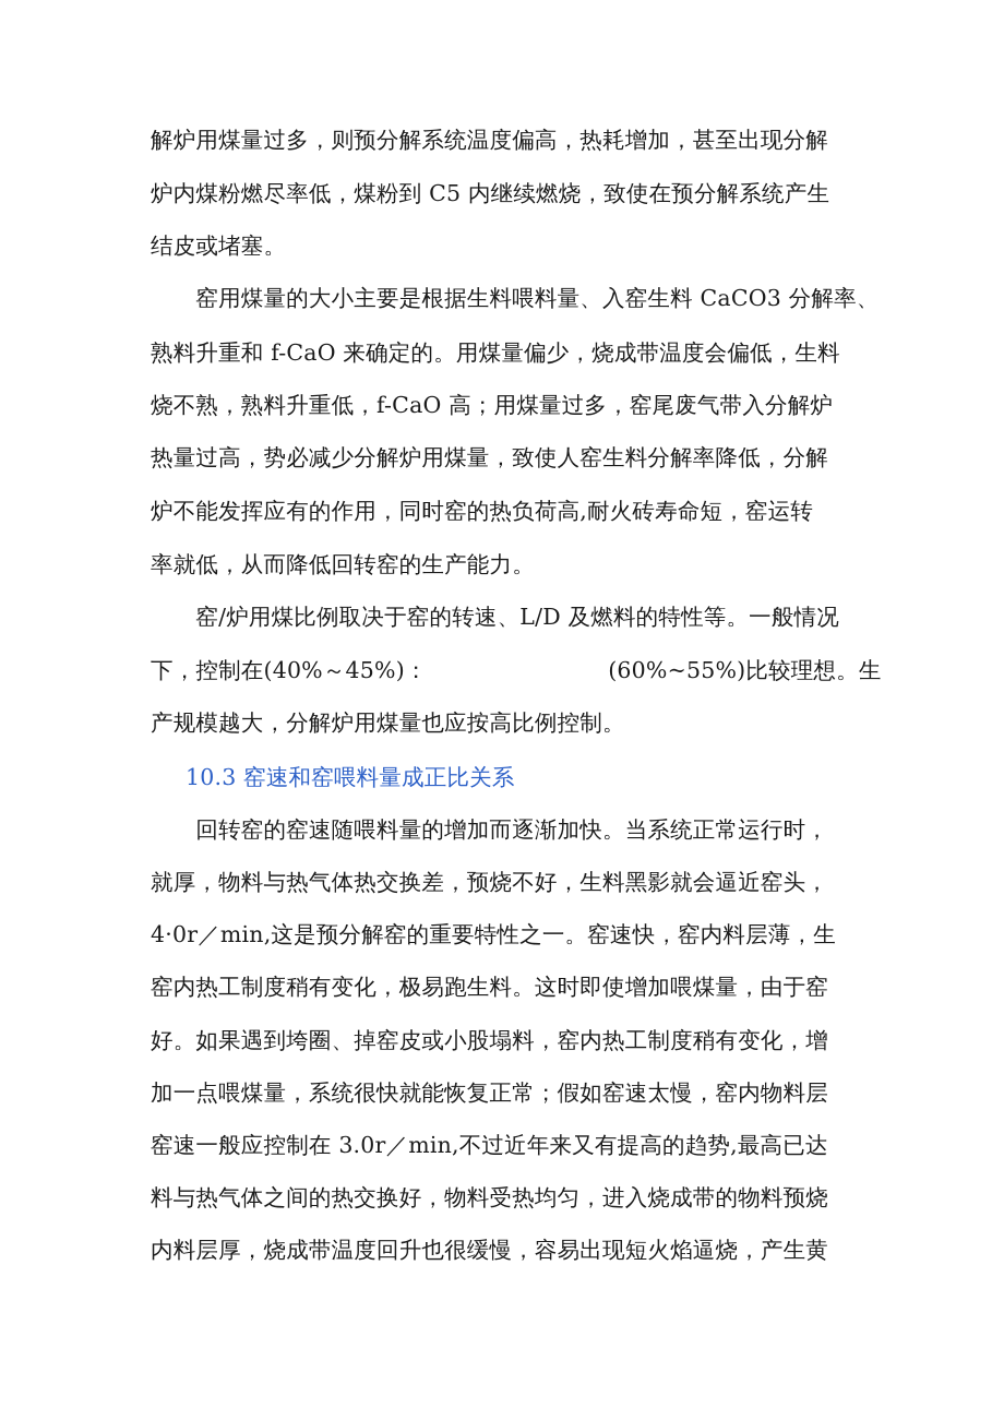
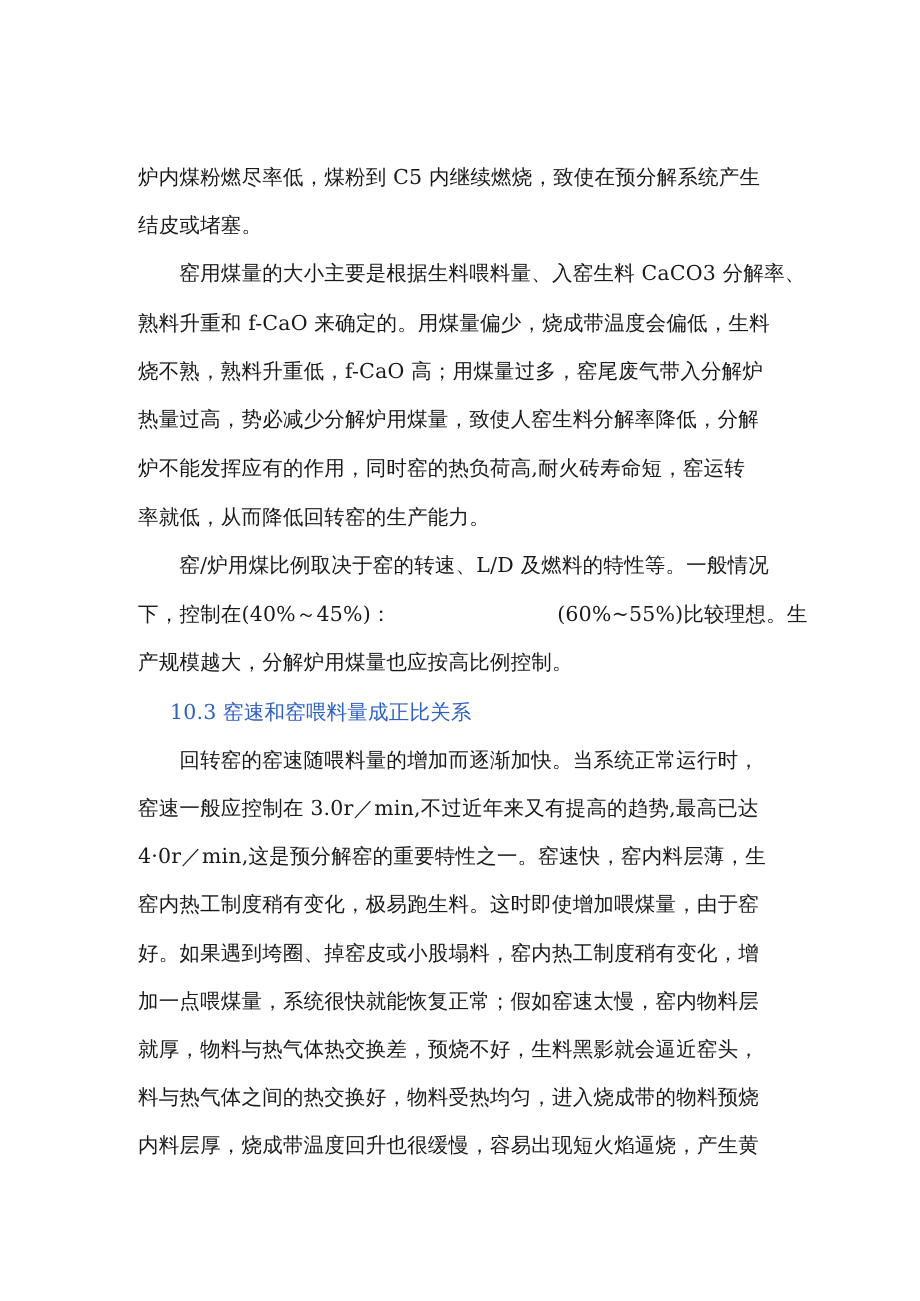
- 解炉用煤量过多，则预分解系统温度偏高，热耗增加，甚至出现分解
  炉内煤粉燃尽率低，煤粉到 C5 内继续燃烧，致使在预分解系统产生
  结皮或堵塞。
  窑用煤量的大小主要是根据生料喂料量、入窑生料 CaCO3 分解率、
  熟料升重和 f-CaO 来确定的。用煤量偏少，烧成带温度会偏低，生料
  烧不熟，熟料升重低，f-CaO 高；用煤量过多，窑尾废气带入分解炉
  热量过高，势必减少分解炉用煤量，致使人窑生料分解率降低，分解
  炉不能发挥应有的作用，同时窑的热负荷高,耐火砖寿命短，窑运转
  率就低，从而降低回转窑的生产能力。
  窑/炉用煤比例取决于窑的转速、L/D 及燃料的特性等。一般情况
  下，控制在(40%～45%)： (60%~55%)比较理想。生
  产规模越大，分解炉用煤量也应按高比例控制。
  10.3 窑速和窑喂料量成正比关系
  回转窑的窑速随喂料量的增加而逐渐加快。当系统正常运行时，
- 就厚，物料与热气体热交换差，预烧不好，生料黑影就会逼近窑头，
+ 窑速一般应控制在 3.0r／min,不过近年来又有提高的趋势,最高已达
  4·0r／min,这是预分解窑的重要特性之一。窑速快，窑内料层薄，生
  窑内热工制度稍有变化，极易跑生料。这时即使增加喂煤量，由于窑
  好。如果遇到垮圈、掉窑皮或小股塌料，窑内热工制度稍有变化，增
  加一点喂煤量，系统很快就能恢复正常；假如窑速太慢，窑内物料层
- 窑速一般应控制在 3.0r／min,不过近年来又有提高的趋势,最高已达
+ 就厚，物料与热气体热交换差，预烧不好，生料黑影就会逼近窑头，
  料与热气体之间的热交换好，物料受热均匀，进入烧成带的物料预烧
  内料层厚，烧成带温度回升也很缓慢，容易出现短火焰逼烧，产生黄
